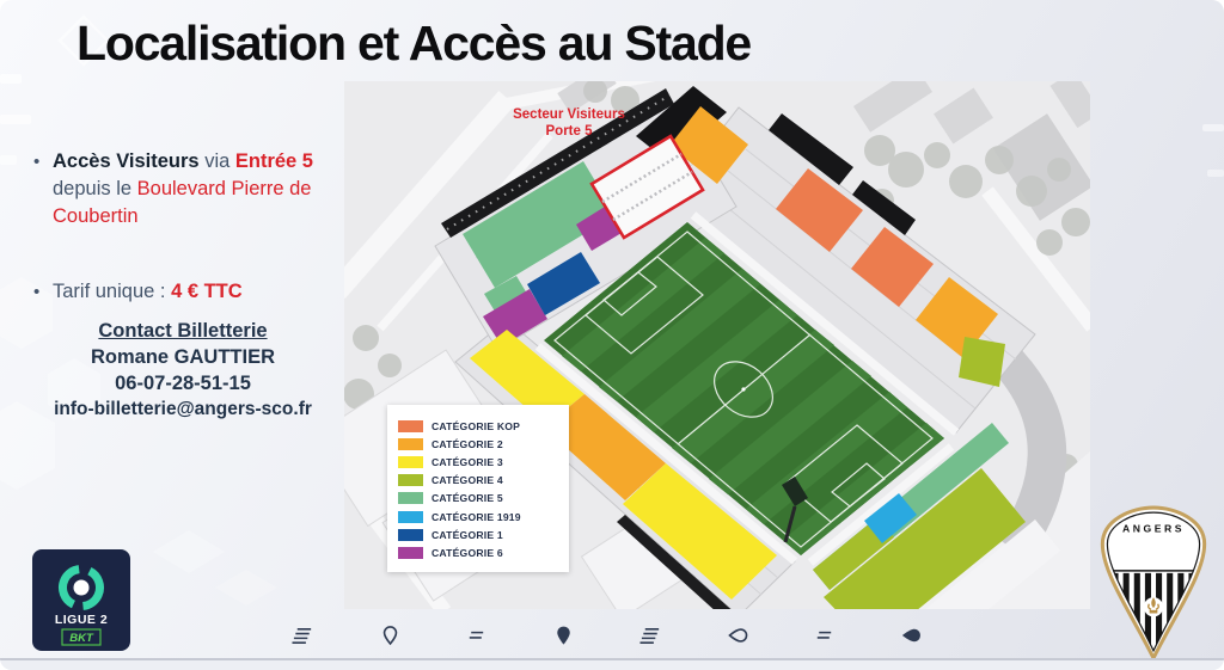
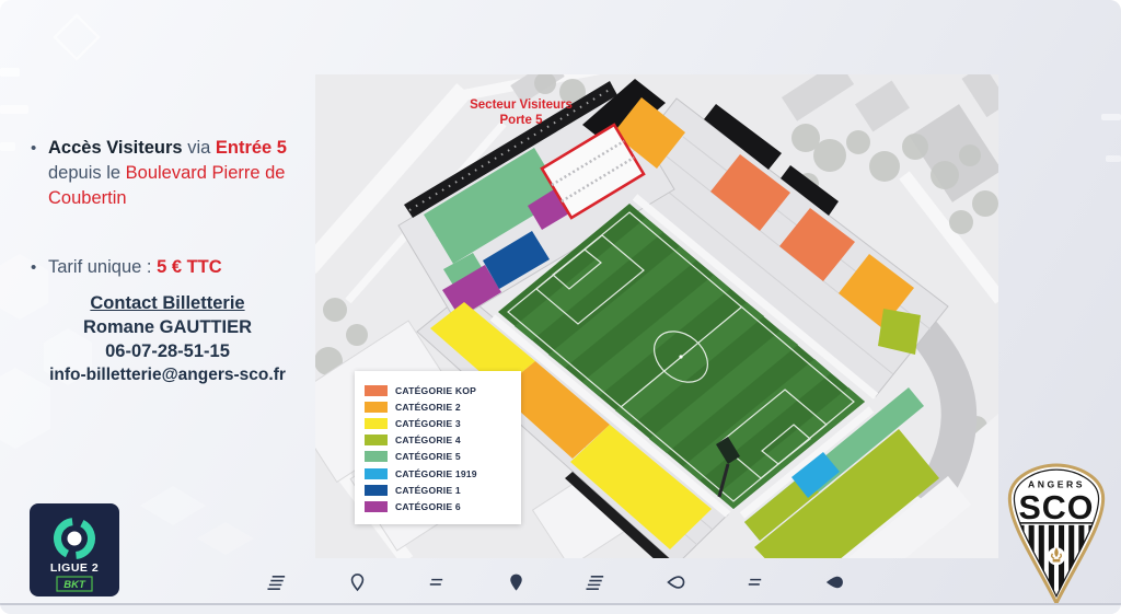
- Localisation et Accès au Stade
  Accès Visiteurs via Entrée 5 depuis le Boulevard Pierre de Coubertin
- Tarif unique : 4 € TTC
+ Tarif unique : 5 € TTC
  Contact Billetterie
  Romane GAUTTIER
  06-07-28-51-15
  info-billetterie@angers-sco.fr
  Secteur Visiteurs
  Porte 5
  CATÉGORIE KOP
  CATÉGORIE 2
  CATÉGORIE 3
  CATÉGORIE 4
  CATÉGORIE 5
  CATÉGORIE 1919
  CATÉGORIE 1
  CATÉGORIE 6
  LIGUE 2
  BKT
  ANGERS
+ SCO
